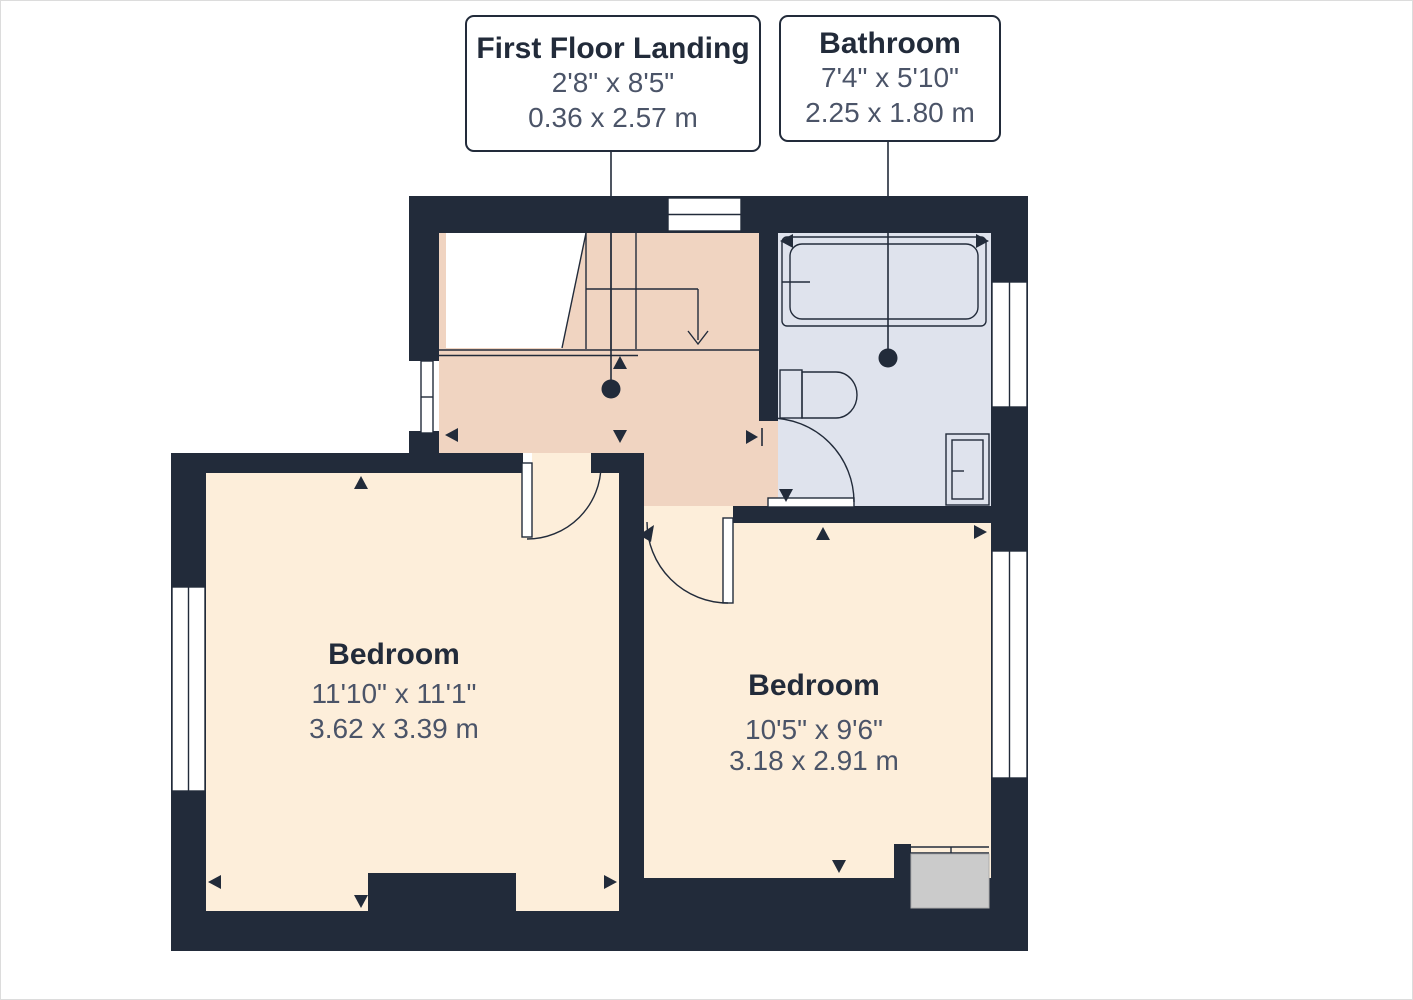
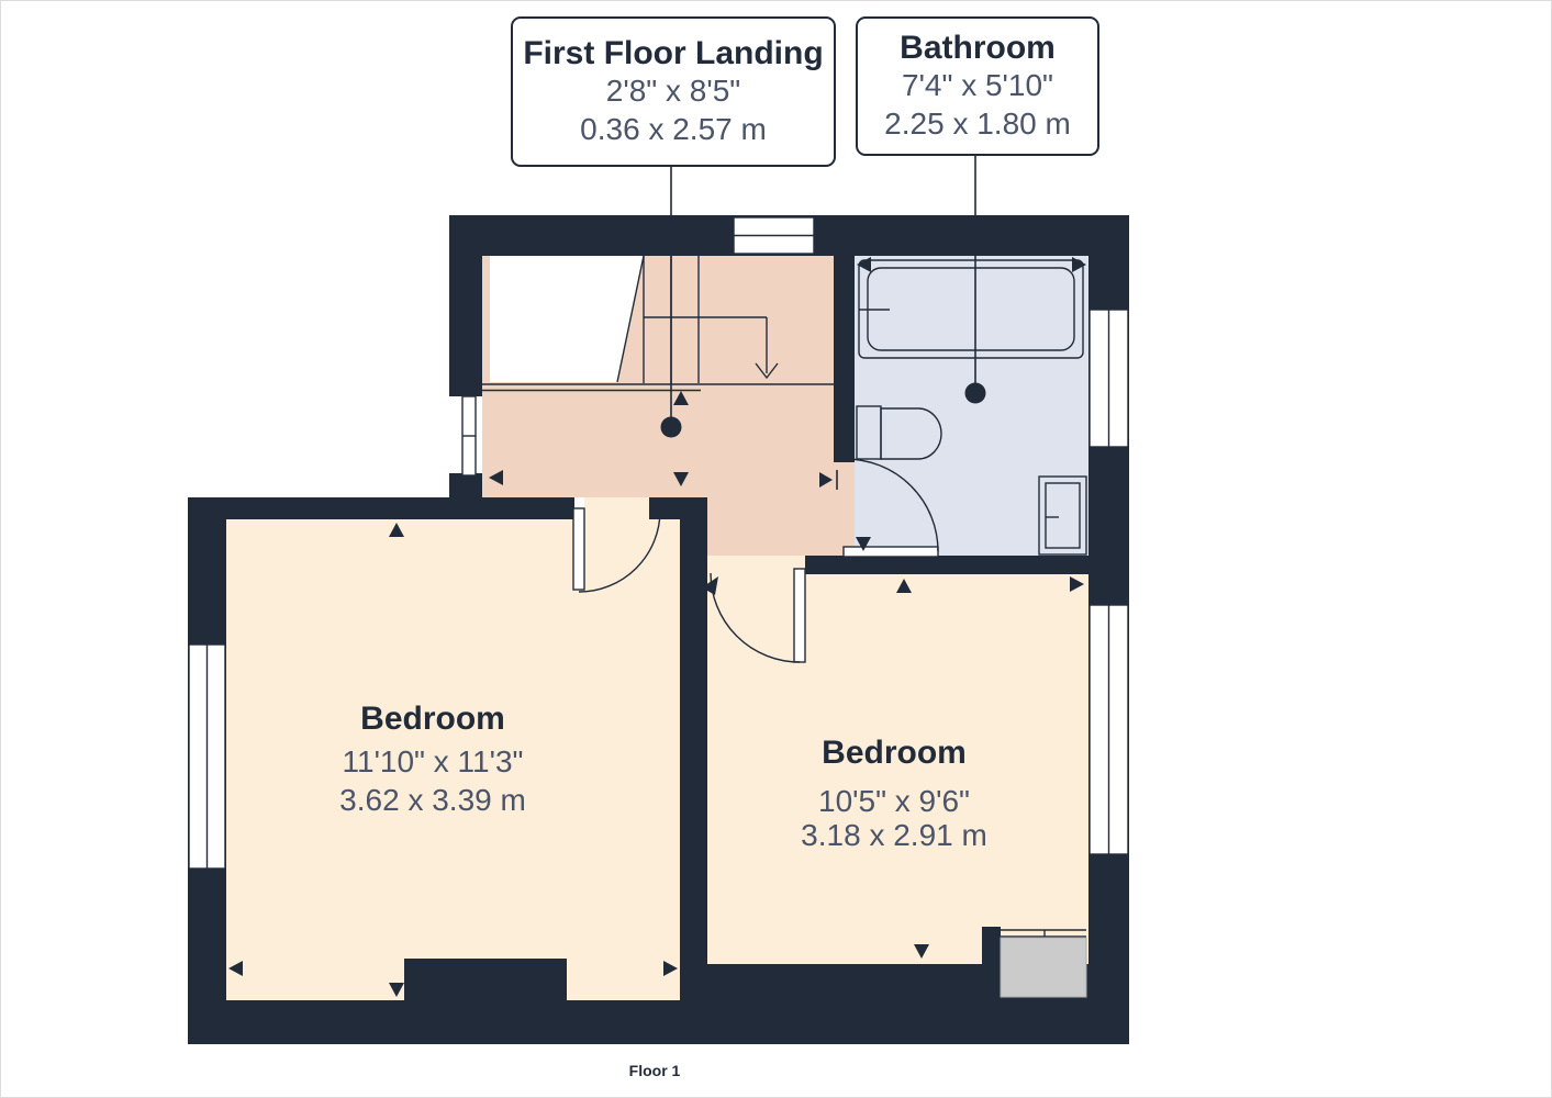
  Bedroom
- 11'10" x 11'1"
+ 11'10" x 11'3"
  3.62 x 3.39 m
  Bedroom
  10'5" x 9'6"
  3.18 x 2.91 m
  First Floor Landing
  2'8" x 8'5"
  0.36 x 2.57 m
  Bathroom
  7'4" x 5'10"
  2.25 x 1.80 m
+ Floor 1
